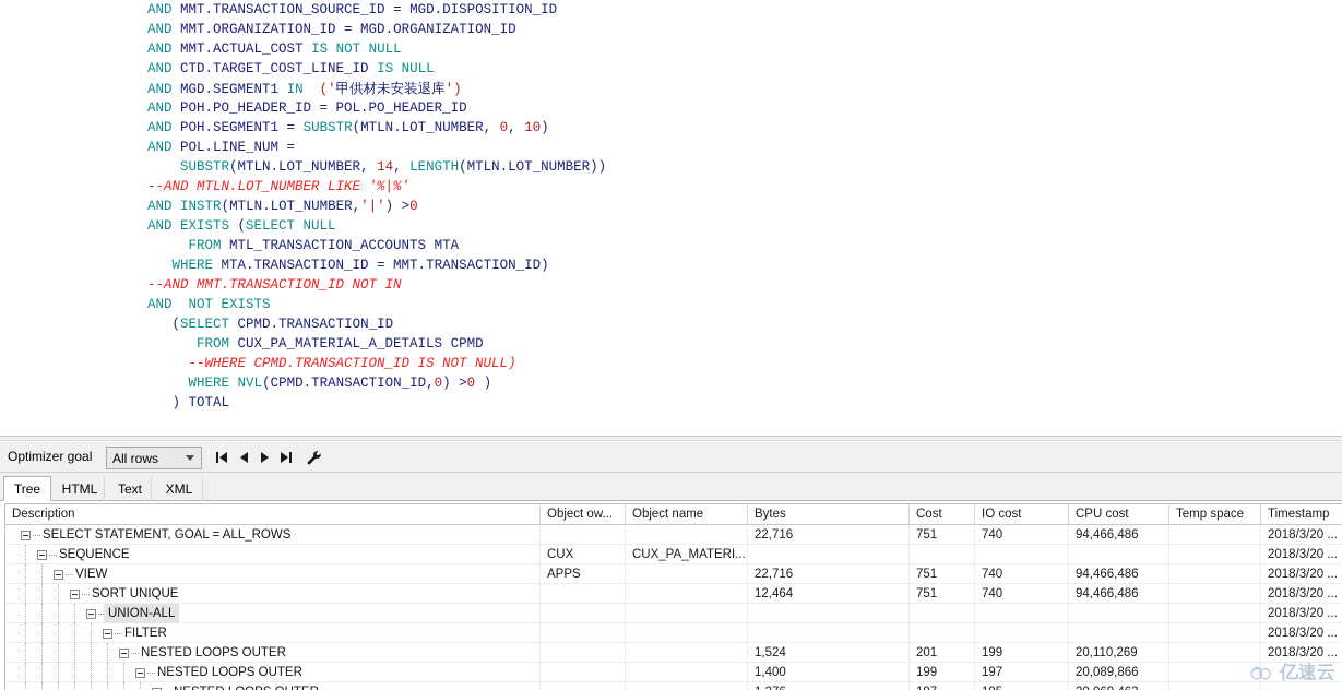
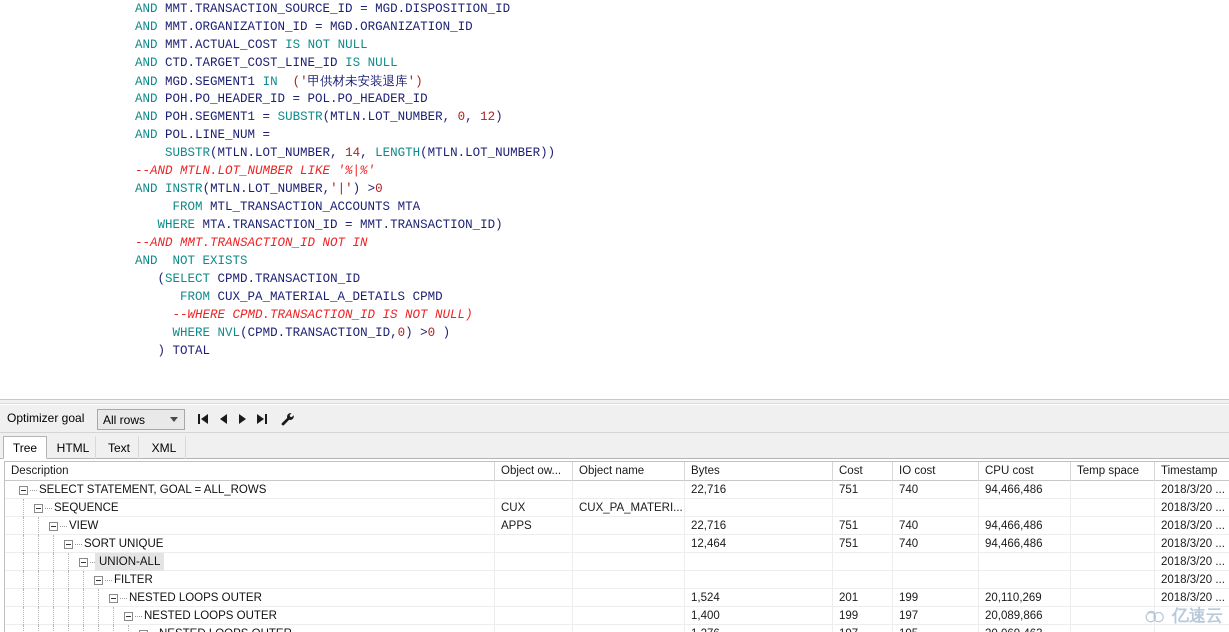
  AND MMT.TRANSACTION_SOURCE_ID = MGD.DISPOSITION_ID
  AND MMT.ORGANIZATION_ID = MGD.ORGANIZATION_ID
  AND MMT.ACTUAL_COST IS NOT NULL
  AND CTD.TARGET_COST_LINE_ID IS NULL
  AND MGD.SEGMENT1 IN ('甲供材未安装退库')
  AND POH.PO_HEADER_ID = POL.PO_HEADER_ID
- AND POH.SEGMENT1 = SUBSTR(MTLN.LOT_NUMBER, 0, 10)
+ AND POH.SEGMENT1 = SUBSTR(MTLN.LOT_NUMBER, 0, 12)
  AND POL.LINE_NUM =
  SUBSTR(MTLN.LOT_NUMBER, 14, LENGTH(MTLN.LOT_NUMBER))
  --AND MTLN.LOT_NUMBER LIKE '%|%'
  AND INSTR(MTLN.LOT_NUMBER,'|') >0
- AND EXISTS (SELECT NULL
  FROM MTL_TRANSACTION_ACCOUNTS MTA
  WHERE MTA.TRANSACTION_ID = MMT.TRANSACTION_ID)
  --AND MMT.TRANSACTION_ID NOT IN
  AND NOT EXISTS
  (SELECT CPMD.TRANSACTION_ID
  FROM CUX_PA_MATERIAL_A_DETAILS CPMD
  --WHERE CPMD.TRANSACTION_ID IS NOT NULL)
  WHERE NVL(CPMD.TRANSACTION_ID,0) >0 )
  ) TOTAL
  Optimizer goal
  All rows
  Tree
  HTML
  Text
  XML
  Description
  Object ow...
  Object name
  Bytes
  Cost
  IO cost
  CPU cost
  Temp space
  Timestamp
  SELECT STATEMENT, GOAL = ALL_ROWS
  22,716
  751
  740
  94,466,486
  2018/3/20 ...
  SEQUENCE
  CUX
  CUX_PA_MATERI...
  2018/3/20 ...
  VIEW
  APPS
  22,716
  751
  740
  94,466,486
  2018/3/20 ...
  SORT UNIQUE
  12,464
  751
  740
  94,466,486
  2018/3/20 ...
  UNION-ALL
  2018/3/20 ...
  FILTER
  2018/3/20 ...
  NESTED LOOPS OUTER
  1,524
  201
  199
  20,110,269
  2018/3/20 ...
  NESTED LOOPS OUTER
  1,400
  199
  197
  20,089,866
  亿速云
